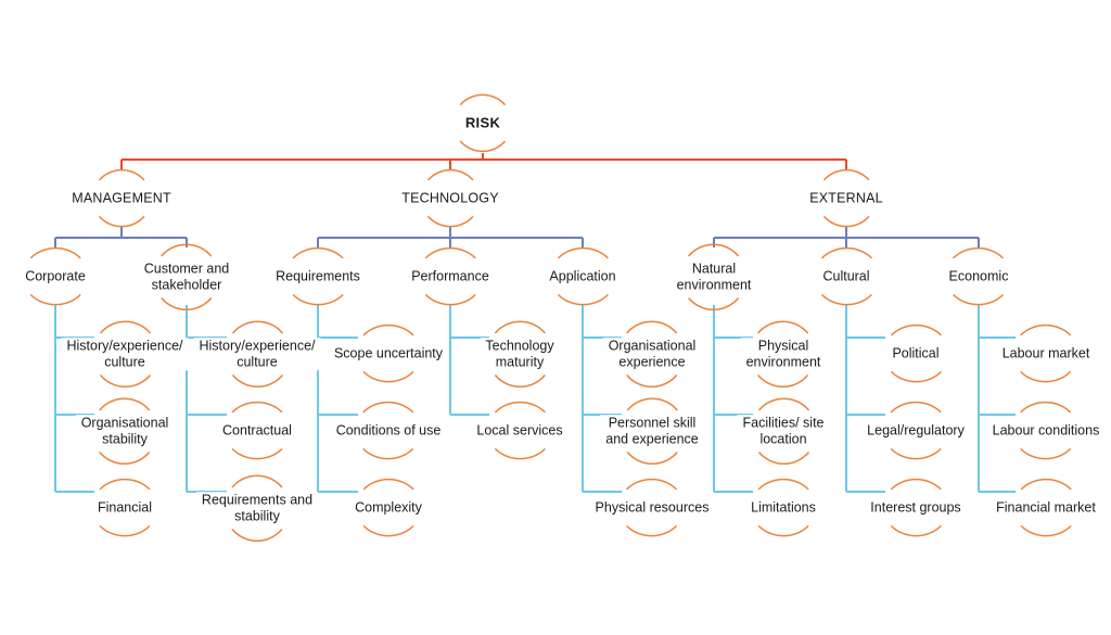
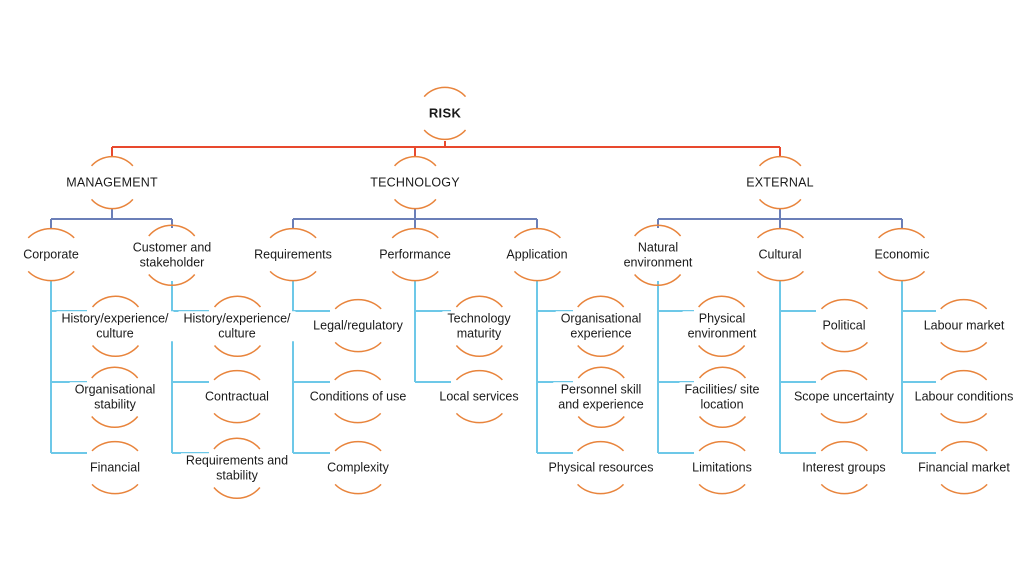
  RISK
  MANAGEMENT
  TECHNOLOGY
  EXTERNAL
  Corporate
  Customer and
  stakeholder
  Requirements
  Performance
  Application
  Natural
  environment
  Cultural
  Economic
  History/experience/
  culture
  Organisational
  stability
  Financial
  History/experience/
  culture
  Contractual
  Requirements and
  stability
- Scope uncertainty
+ Legal/regulatory
  Conditions of use
  Complexity
  Technology
  maturity
  Local services
  Organisational
  experience
  Personnel skill
  and experience
  Physical resources
  Physical
  environment
  Facilities/ site
  location
  Limitations
  Political
- Legal/regulatory
+ Scope uncertainty
  Interest groups
  Labour market
  Labour conditions
  Financial market
